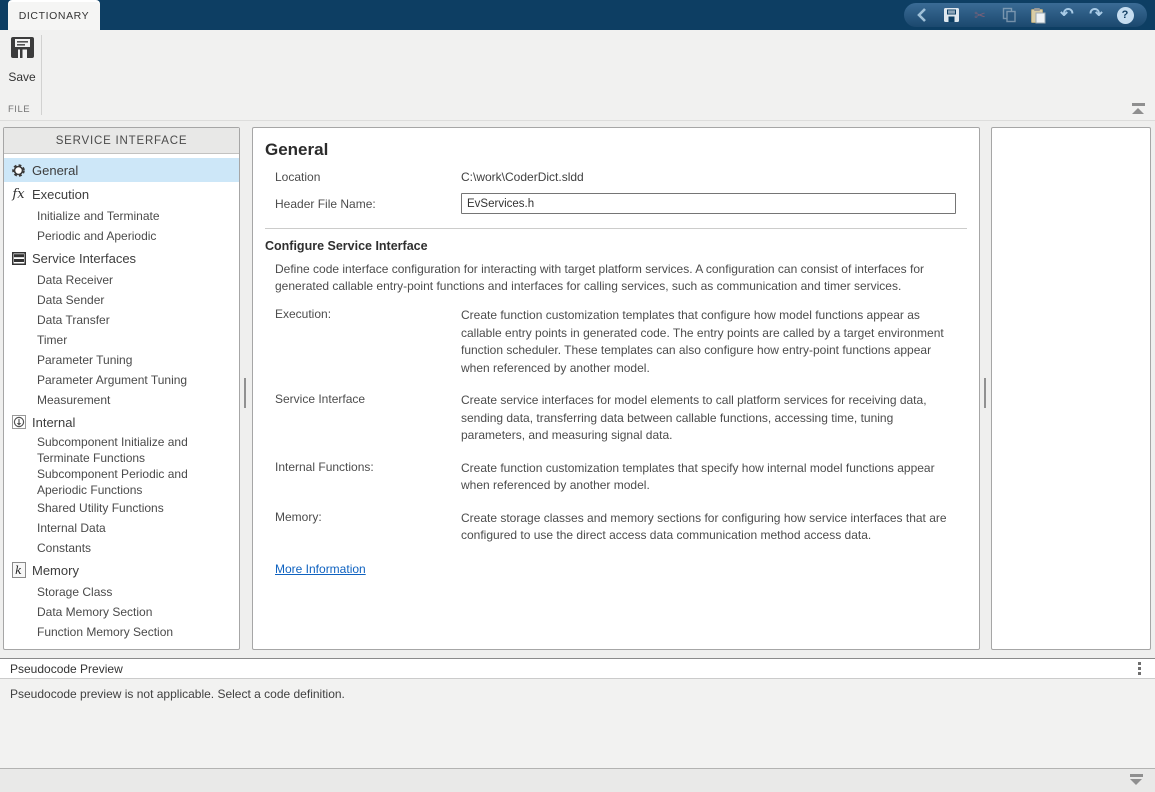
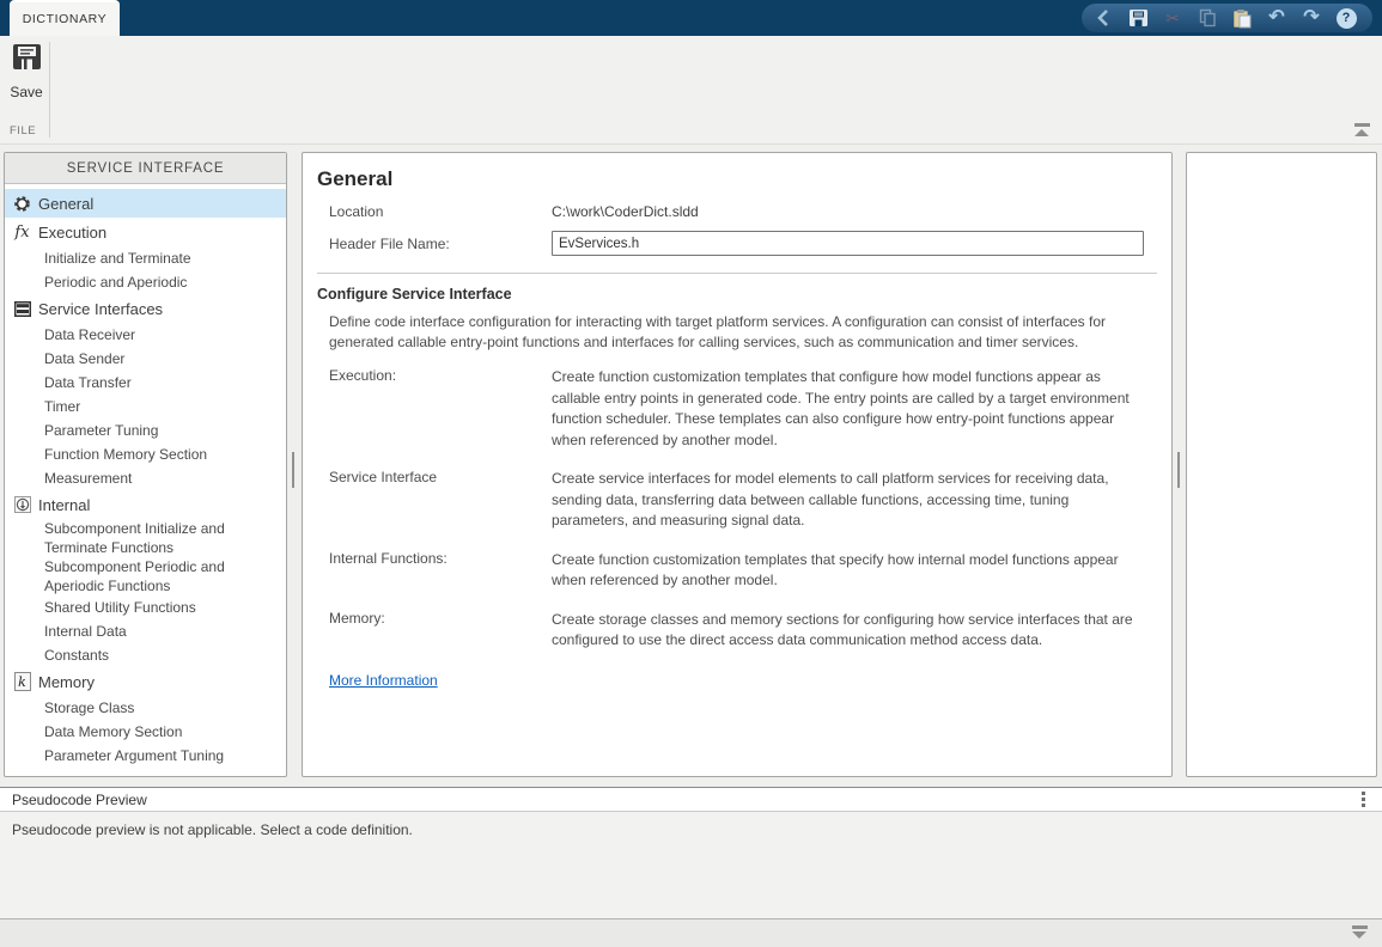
  DICTIONARY
  ✂
  ↶
  ↷
  ?
  Save
  FILE
  SERVICE INTERFACE
  General
  fx
  Execution
  Initialize and Terminate
  Periodic and Aperiodic
  Service Interfaces
  Data Receiver
  Data Sender
  Data Transfer
  Timer
  Parameter Tuning
- Parameter Argument Tuning
+ Function Memory Section
  Measurement
  Internal
  Subcomponent Initialize and Terminate Functions
  Subcomponent Periodic and Aperiodic Functions
  Shared Utility Functions
  Internal Data
  Constants
  k
  Memory
  Storage Class
  Data Memory Section
- Function Memory Section
+ Parameter Argument Tuning
  General
  Location
  C:\work\CoderDict.sldd
  Header File Name:
  EvServices.h
  Configure Service Interface
  Define code interface configuration for interacting with target platform services. A configuration can consist of interfaces for generated callable entry-point functions and interfaces for calling services, such as communication and timer services.
  Execution:
  Create function customization templates that configure how model functions appear as callable entry points in generated code. The entry points are called by a target environment function scheduler. These templates can also configure how entry-point functions appear when referenced by another model.
  Service Interface
  Create service interfaces for model elements to call platform services for receiving data, sending data, transferring data between callable functions, accessing time, tuning parameters, and measuring signal data.
  Internal Functions:
  Create function customization templates that specify how internal model functions appear when referenced by another model.
  Memory:
  Create storage classes and memory sections for configuring how service interfaces that are configured to use the direct access data communication method access data.
  More Information
  Pseudocode Preview
  Pseudocode preview is not applicable. Select a code definition.
